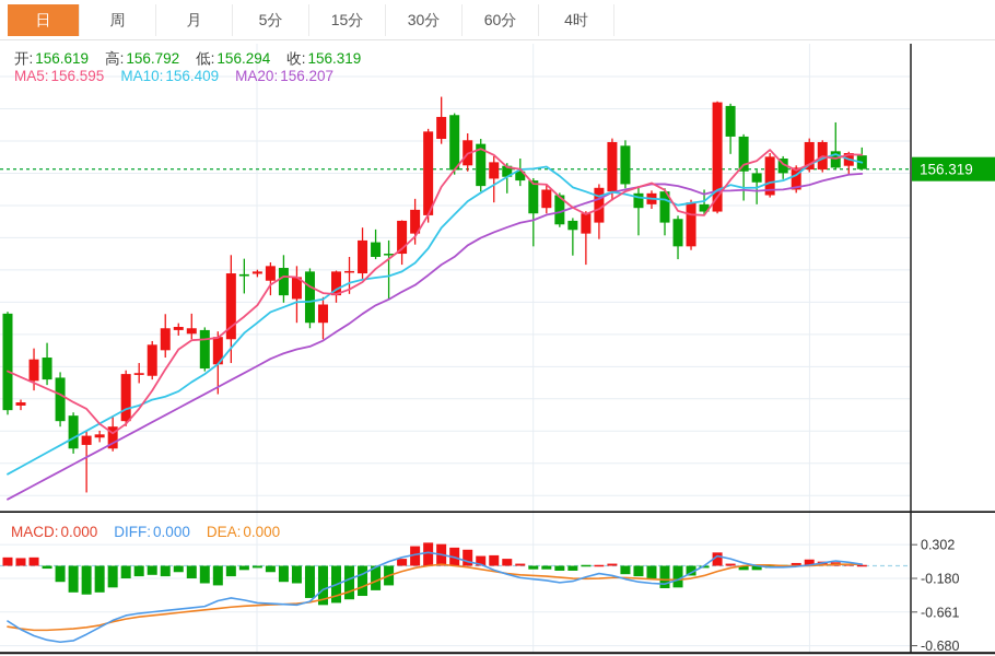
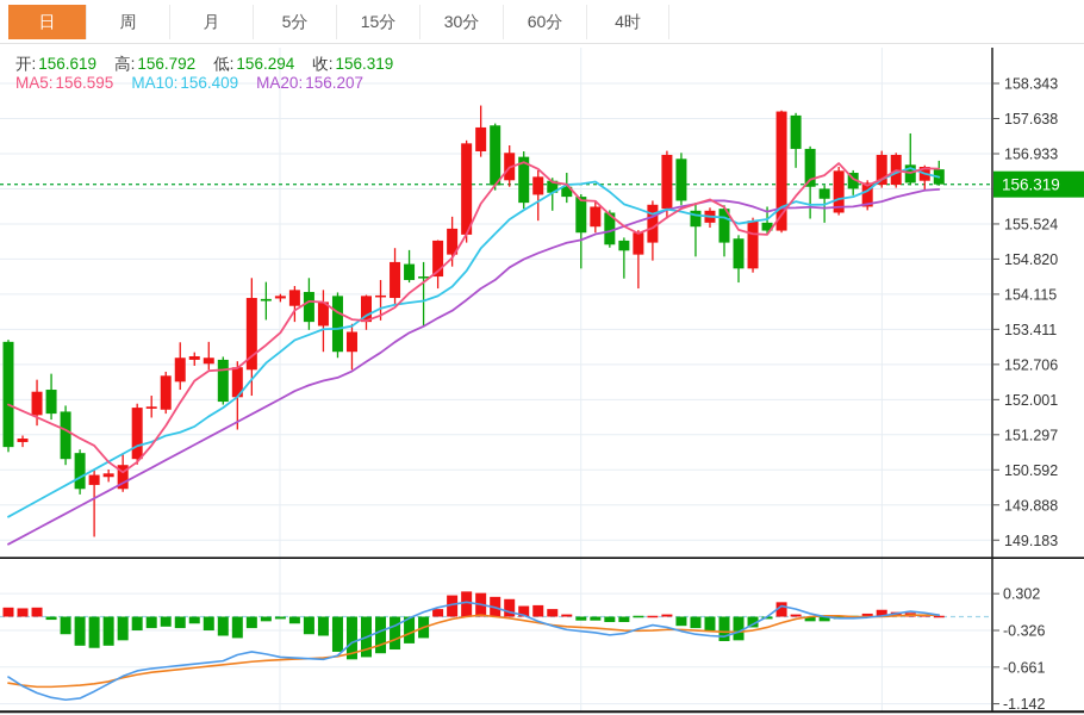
  日
  周
  月
  5分
  15分
  30分
  60分
  4时
+ 158.343
+ 157.638
+ 156.933
+ 155.524
+ 154.820
+ 154.115
+ 153.411
+ 152.706
+ 152.001
+ 151.297
+ 150.592
+ 149.888
+ 149.183
  0.302
- -0.180
+ -0.326
  -0.661
- -0.680
+ -1.142
  156.319
  开: 156.619 高: 156.792 低: 156.294 收: 156.319
  MA5: 156.595 MA10: 156.409 MA20: 156.207
- MACD: 0.000 DIFF: 0.000 DEA: 0.000
